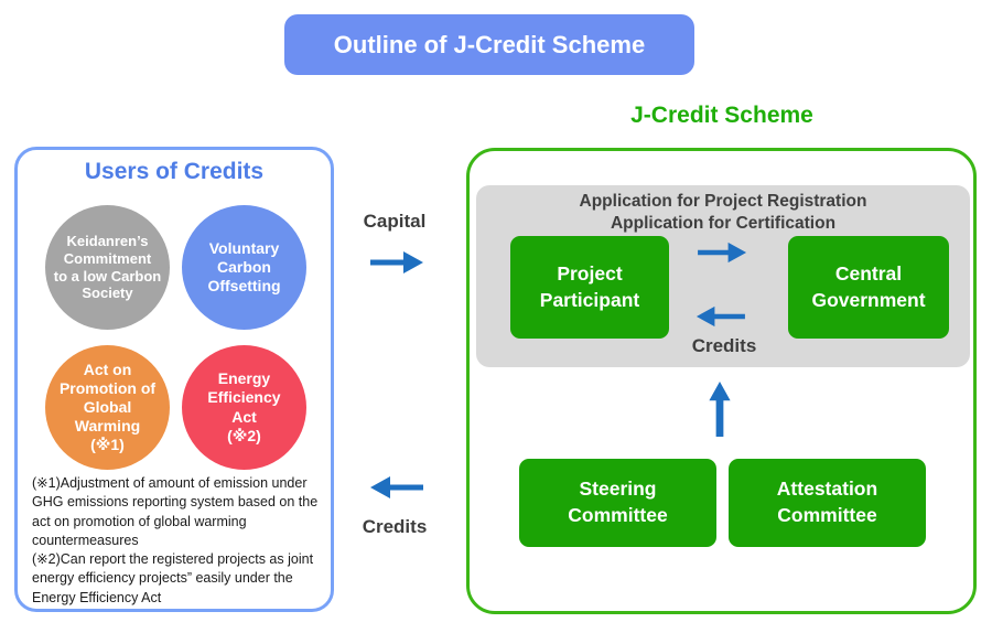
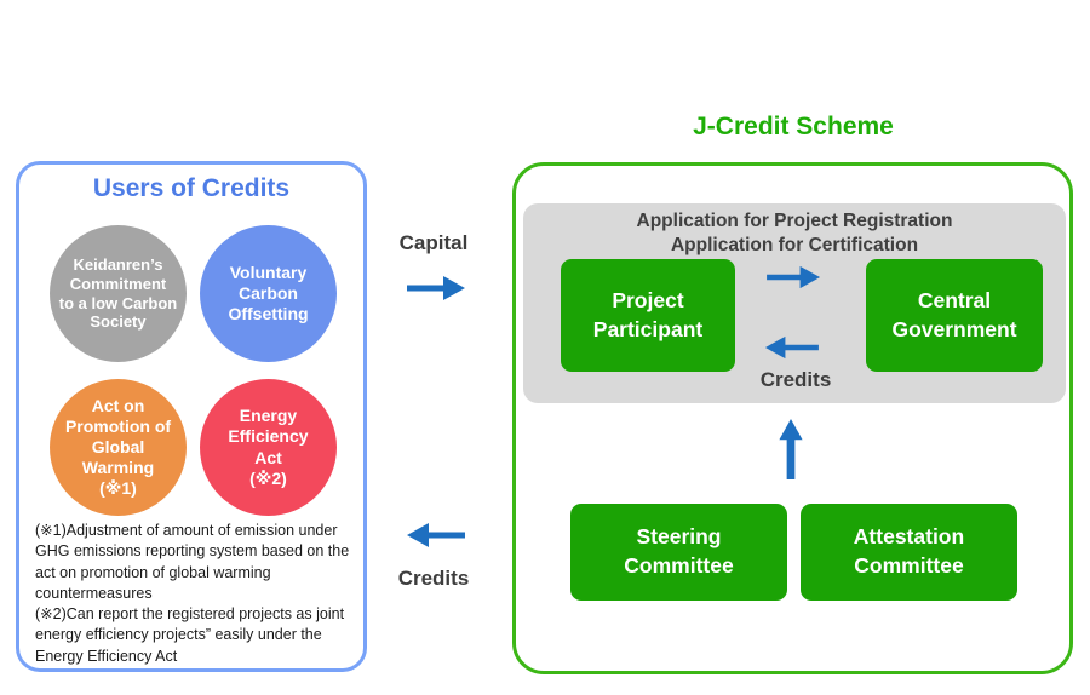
- Outline of J-Credit Scheme
  Users of Credits
  Keidanren’s
  Commitment
  to a low Carbon
  Society
  Voluntary
  Carbon
  Offsetting
  Act on
  Promotion of
  Global
  Warming
  (※1)
  Energy
  Efficiency
  Act
  (※2)
  (※1)Adjustment of amount of emission under GHG emissions reporting system based on the act on promotion of global warming countermeasures
  (※2)Can report the registered projects as joint energy efficiency projects” easily under the Energy Efficiency Act
  Capital
  Credits
  J-Credit Scheme
  Application for Project Registration
  Application for Certification
  Project
  Participant
  Credits
  Central
  Government
  Steering
  Committee
  Attestation
  Committee
